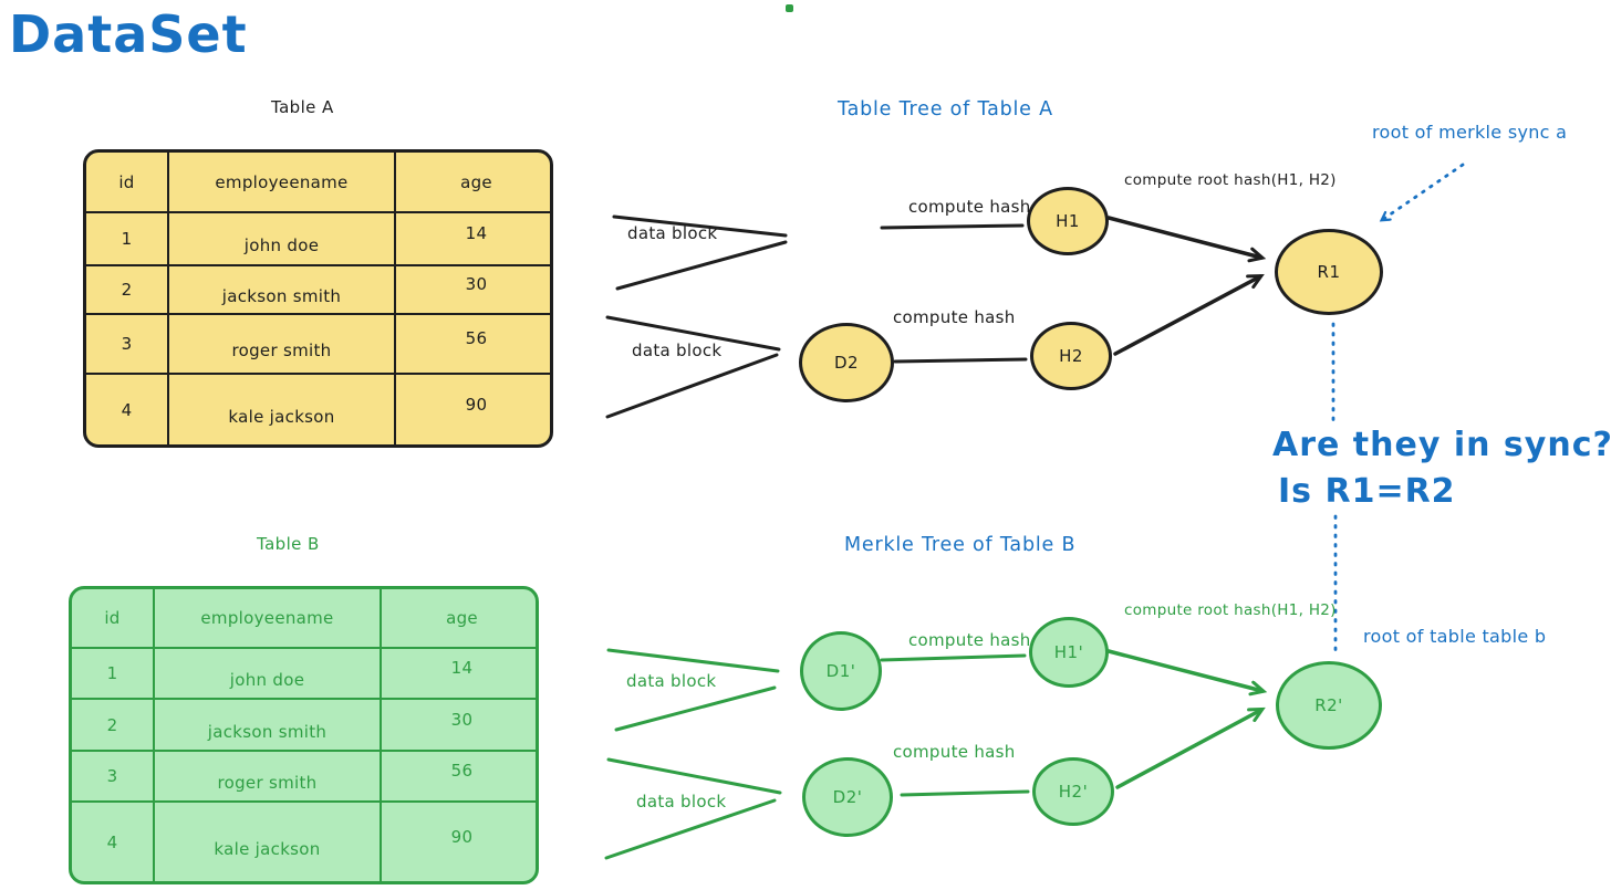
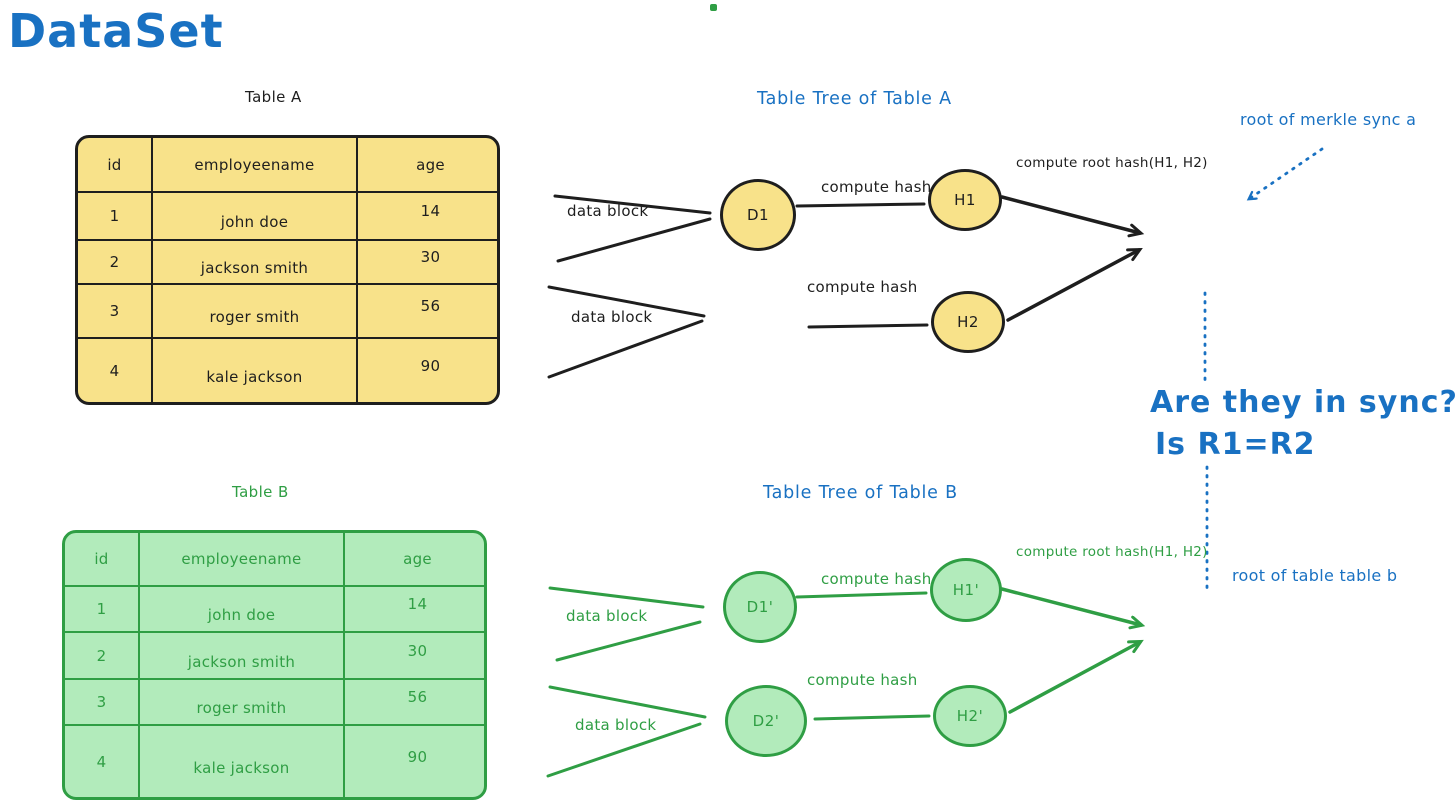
  DataSet
  Table A
  id
  employeename
  age
  1
  john doe
  14
  2
  jackson smith
  30
  3
  roger smith
  56
  4
  kale jackson
  90
  Table B
  id
  employeename
  age
  1
  john doe
  14
  2
  jackson smith
  30
  3
  roger smith
  56
  4
  kale jackson
  90
  Table Tree of Table A
  data block
  data block
  compute hash
  compute hash
  compute root hash(H1, H2)
+ D1
  H1
- D2
  H2
- R1
- Merkle Tree of Table B
+ Table Tree of Table B
  data block
  data block
  compute hash
  compute hash
  compute root hash(H1, H2)
  D1'
  H1'
  D2'
  H2'
- R2'
  root of merkle sync a
  root of table table b
  Are they in sync?
  Is R1=R2
